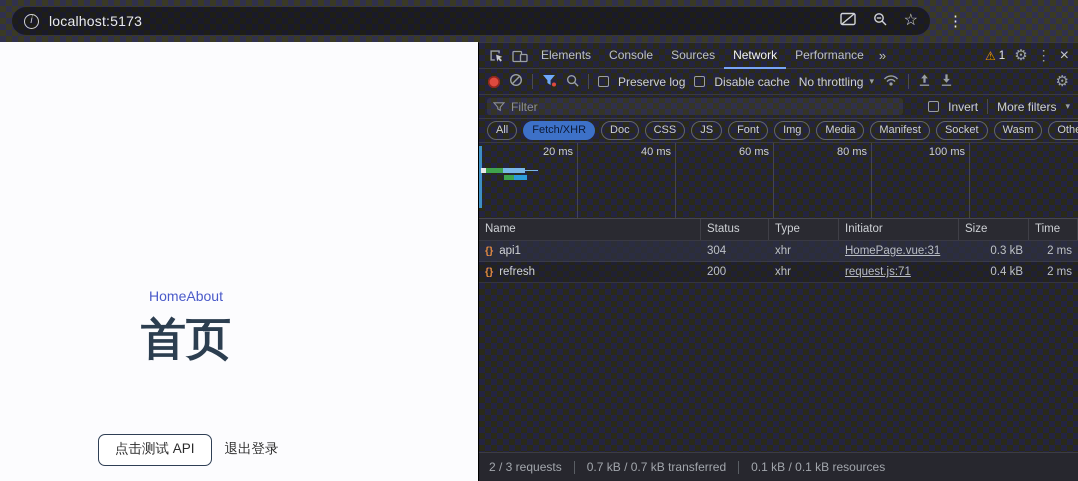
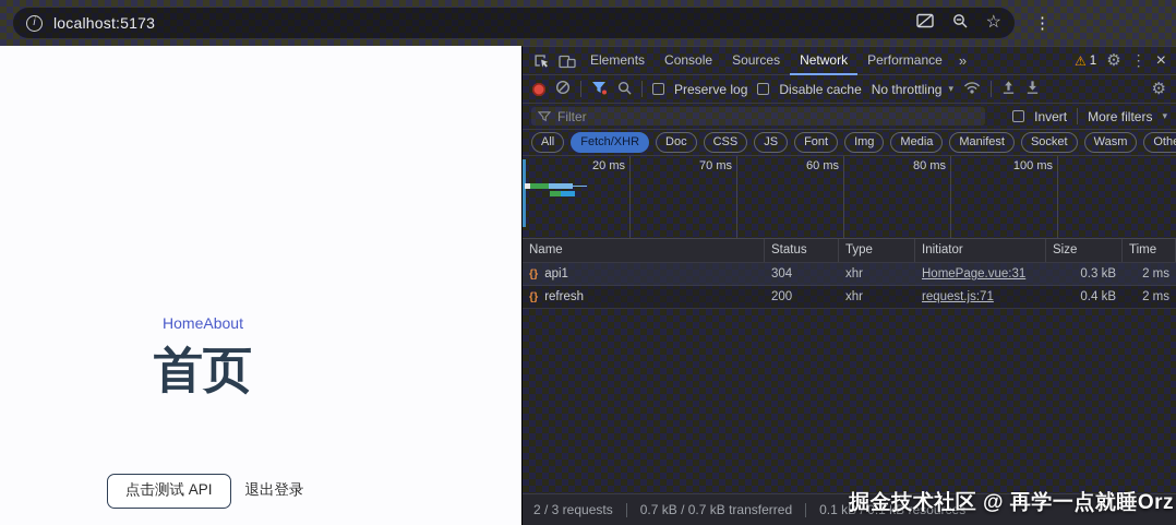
  i
  localhost:5173
  ☆
  ⋮
  HomeAbout
  首页
  点击测试 API
  退出登录
  Elements
  Console
  Sources
  Network
  Performance
  »
  ⚠
  1
  ⚙
  ⋮
  ×
  Preserve log
  Disable cache
  No throttling
  ▾
  ⚙
  Filter
  Invert
  More filters
  ▾
  All
  Fetch/XHR
  Doc
  CSS
  JS
  Font
  Img
  Media
  Manifest
  Socket
  Wasm
  20 ms
- 40 ms
+ 70 ms
  60 ms
  80 ms
  100 ms
  Name
  Status
  Type
  Initiator
  Size
  Time
  {} api1
  304
  xhr
  HomePage.vue:31
  0.3 kB
  2 ms
  {} refresh
  200
  xhr
  request.js:71
  0.4 kB
  2 ms
  2 / 3 requests
  0.7 kB / 0.7 kB transferred
  0.1 kB / 0.1 kB resources
+ 掘金技术社区 @ 再学一点就睡Orz
